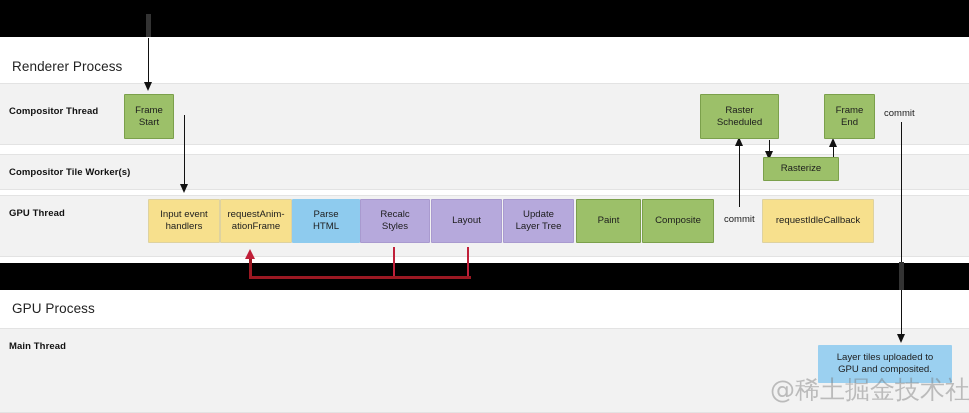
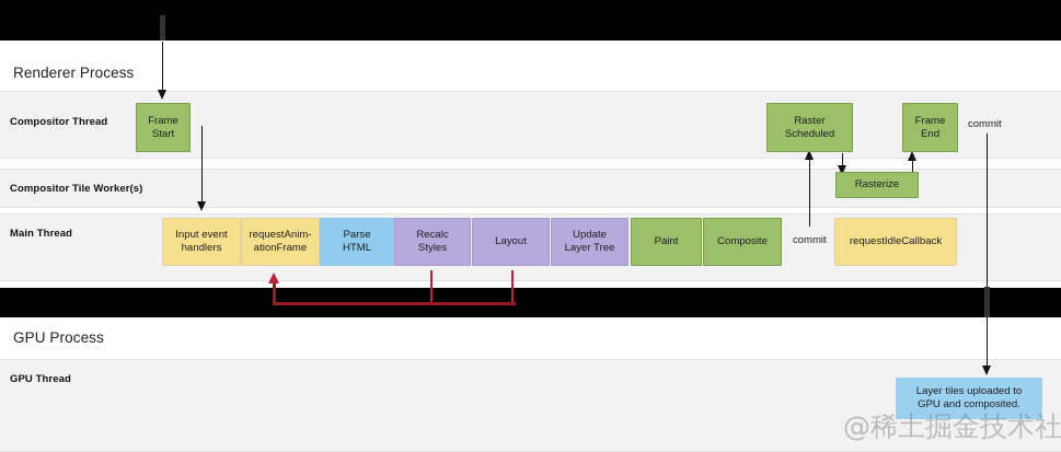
  Renderer Process
  Compositor Thread
  Compositor Tile Worker(s)
- GPU Thread
+ Main Thread
  GPU Process
- Main Thread
+ GPU Thread
  commit
  commit
  Frame
  Start
  Raster
  Scheduled
  Frame
  End
  Rasterize
  Input event
  handlers
  requestAnim-
  ationFrame
  Parse
  HTML
  Recalc
  Styles
  Layout
  Update
  Layer Tree
  Paint
  Composite
  requestIdleCallback
  Layer tiles uploaded to
  GPU and composited.
  @稀土掘金技术社
